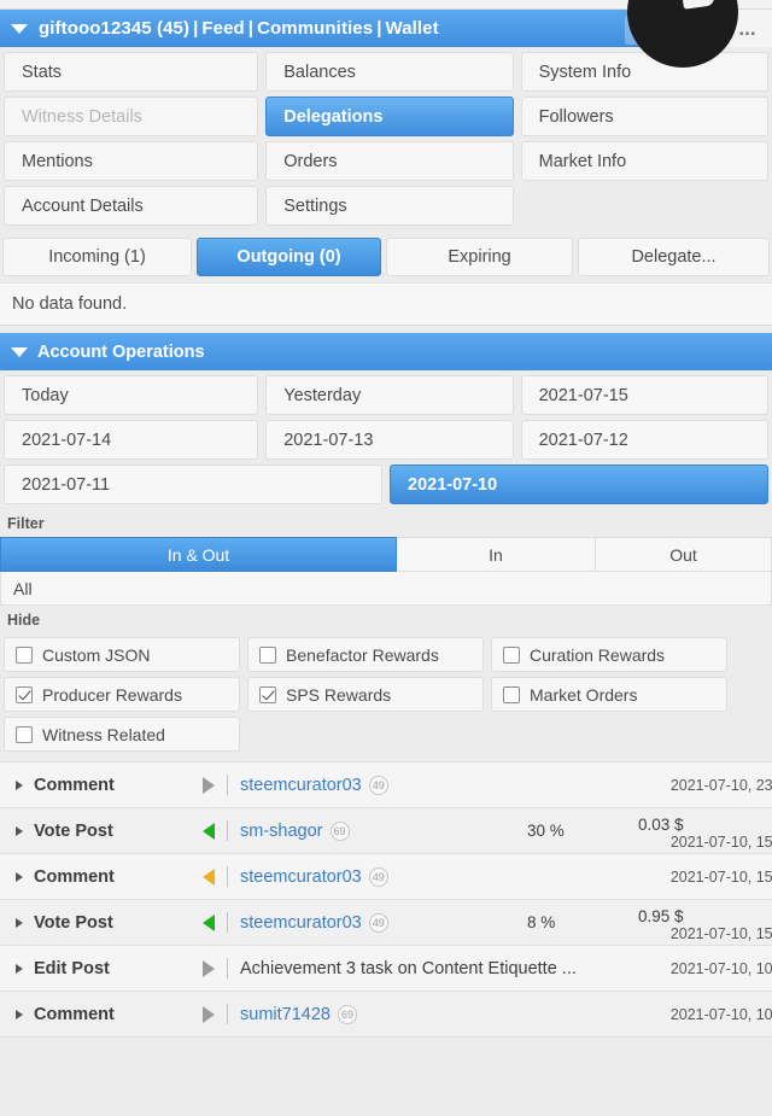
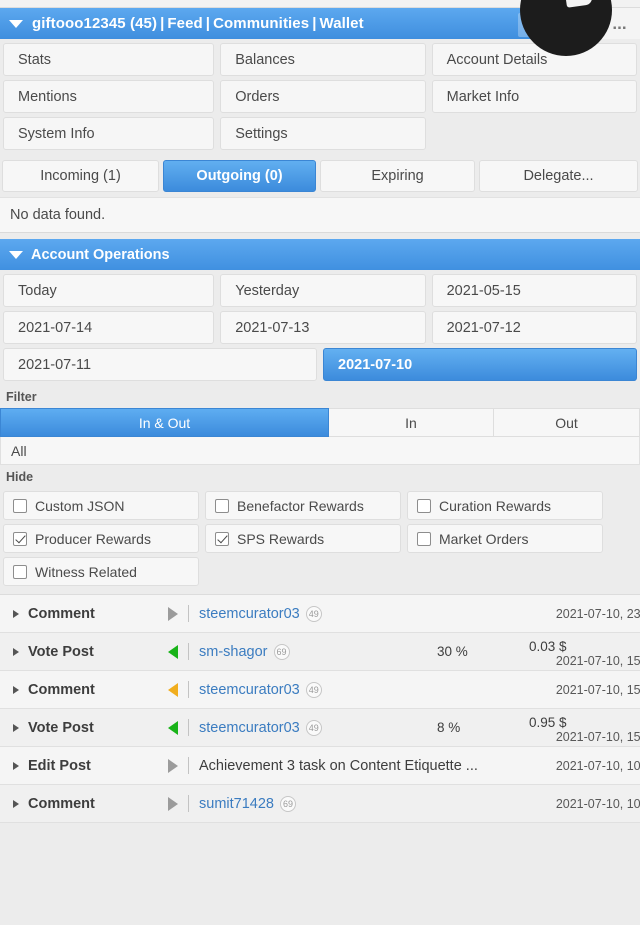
  giftooo12345 (45) | Feed | Communities | Wallet
  ...
  Stats
  Balances
- System Info
+ Account Details
- Witness Details
- Delegations
- Followers
  Mentions
  Orders
  Market Info
- Account Details
+ System Info
  Settings
  Incoming (1)
  Outgoing (0)
  Expiring
  Delegate...
  No data found.
  Account Operations
  Today
  Yesterday
- 2021-07-15
+ 2021-05-15
  2021-07-14
  2021-07-13
  2021-07-12
  2021-07-11
  2021-07-10
  Filter
  In & Out
  In
  Out
  All
  Hide
  Custom JSON
  Benefactor Rewards
  Curation Rewards
  Producer Rewards
  SPS Rewards
  Market Orders
  Witness Related
  Comment
  steemcurator03
  49
  2021-07-10, 23
  Vote Post
  sm-shagor
  69
  30 %
  0.03 $
  2021-07-10, 15
  Comment
  steemcurator03
  49
  2021-07-10, 15
  Vote Post
  steemcurator03
  49
  8 %
  0.95 $
  2021-07-10, 15
  Edit Post
  Achievement 3 task on Content Etiquette ...
  2021-07-10, 10
  Comment
  sumit71428
  69
  2021-07-10, 10
